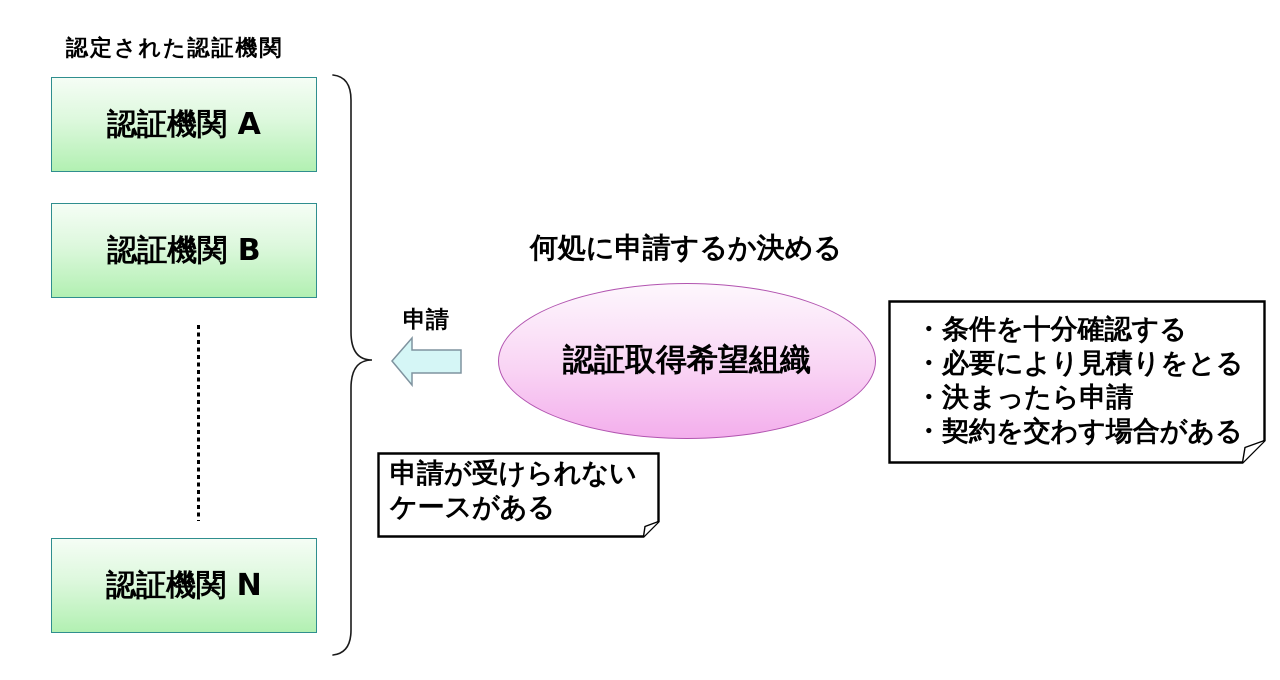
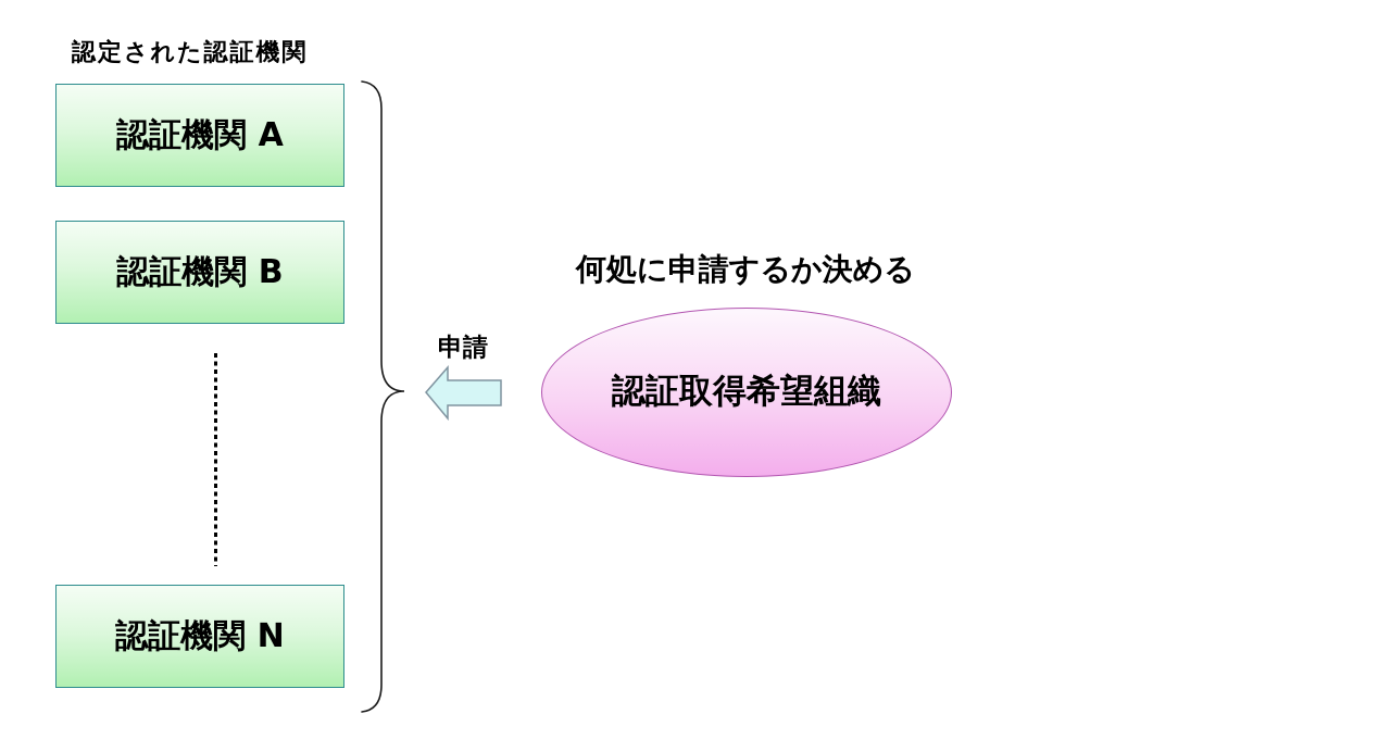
  認定された認証機関
  認証機関 A
  認証機関 B
  認証機関 N
  申請
  何処に申請するか決める
  認証取得希望組織
- ・条件を十分確認する
- ・必要により見積りをとる
- ・決まったら申請
- ・契約を交わす場合がある
- 申請が受けられない
- ケースがある
